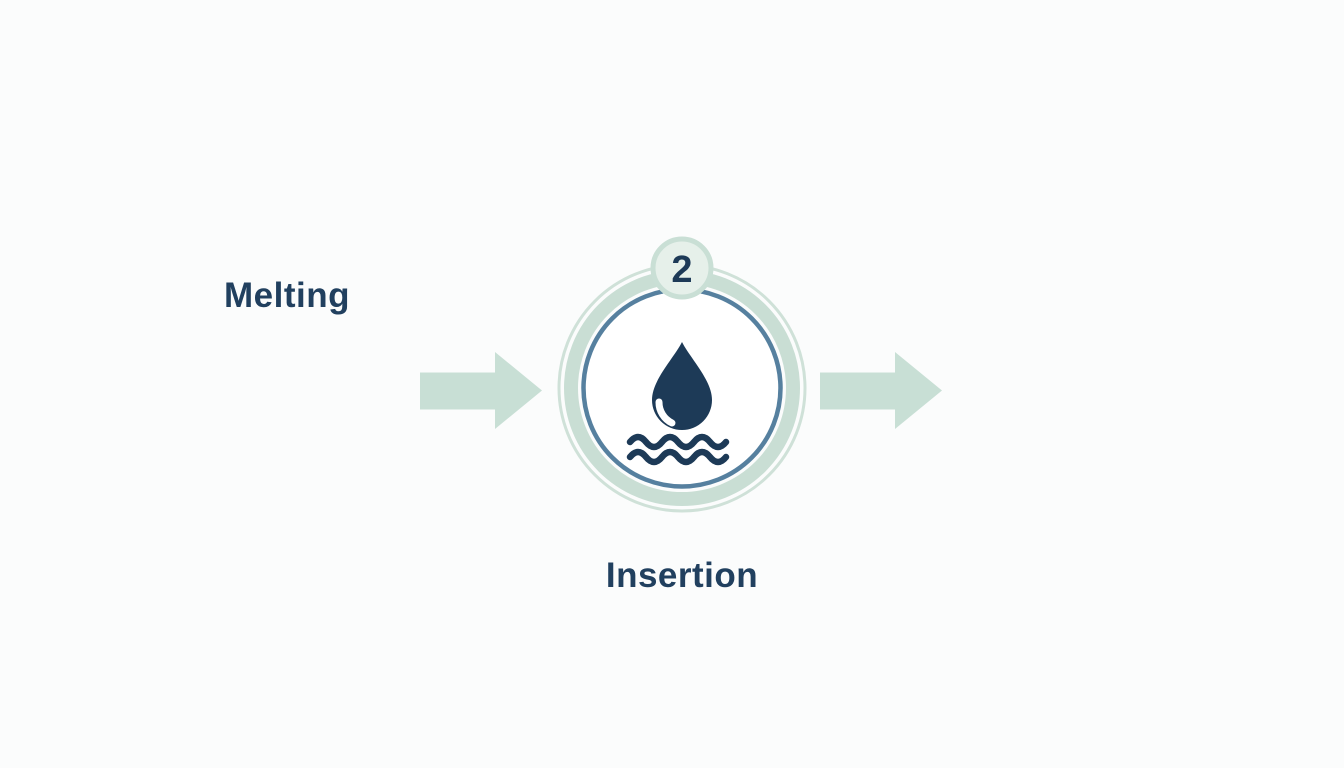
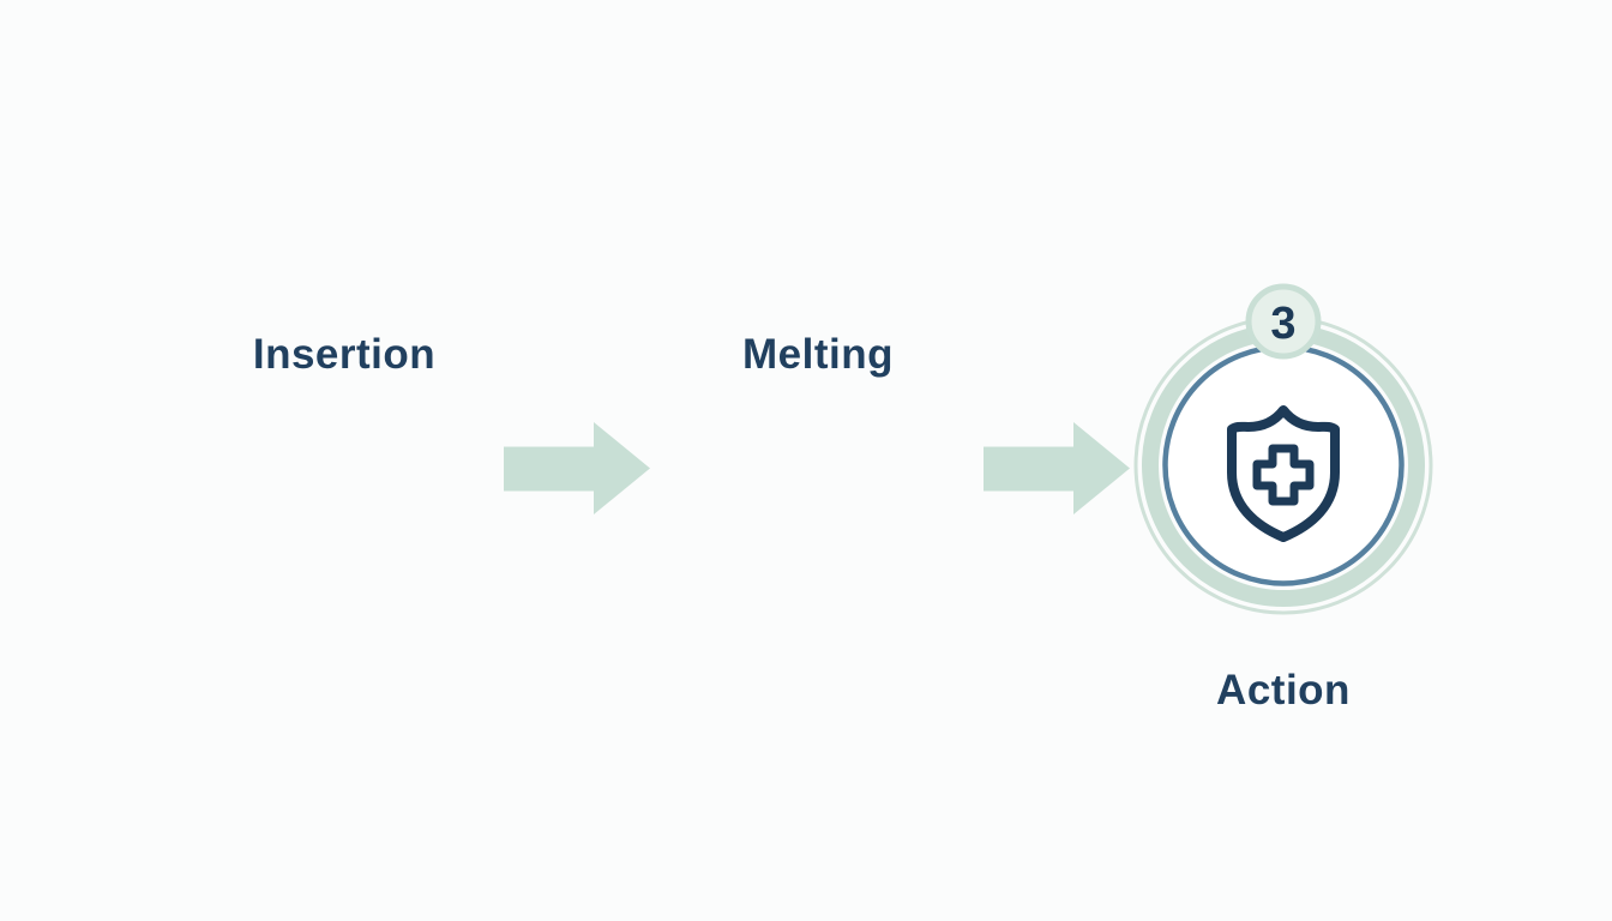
- Melting
+ Insertion
- 2
- Insertion
+ Melting
+ 3
+ Action
